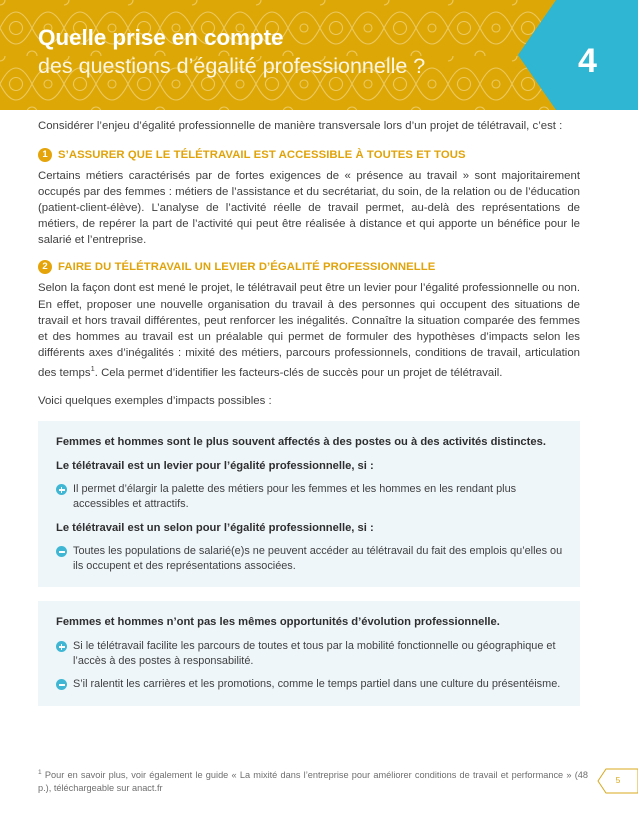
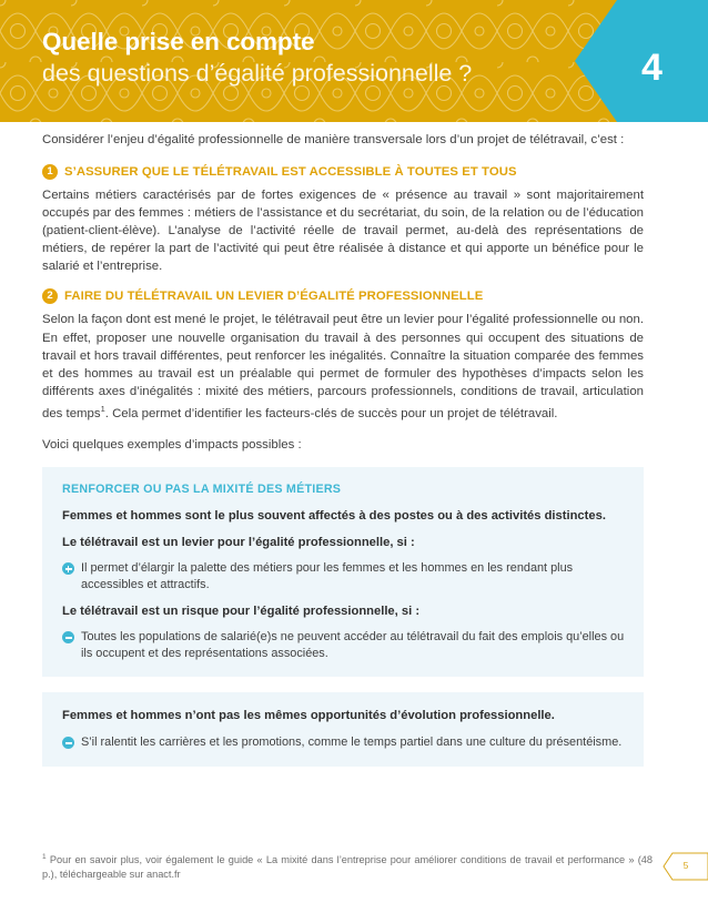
  Quelle prise en compte
  des questions d’égalité professionnelle ?
  4
  Considérer l’enjeu d’égalité professionnelle de manière transversale lors d’un projet de télétravail, c’est :
  1
  S’ASSURER QUE LE TÉLÉTRAVAIL EST ACCESSIBLE À TOUTES ET TOUS
  Certains métiers caractérisés par de fortes exigences de « présence au travail » sont majoritairement occupés par des femmes : métiers de l’assistance et du secrétariat, du soin, de la relation ou de l’éducation (patient-client-élève). L’analyse de l’activité réelle de travail permet, au-delà des représentations de métiers, de repérer la part de l’activité qui peut être réalisée à distance et qui apporte un bénéfice pour le salarié et l’entreprise.
  2
  FAIRE DU TÉLÉTRAVAIL UN LEVIER D’ÉGALITÉ PROFESSIONNELLE
  Selon la façon dont est mené le projet, le télétravail peut être un levier pour l’égalité professionnelle ou non. En effet, proposer une nouvelle organisation du travail à des personnes qui occupent des situations de travail et hors travail différentes, peut renforcer les inégalités. Connaître la situation comparée des femmes et des hommes au travail est un préalable qui permet de formuler des hypothèses d’impacts selon les différents axes d’inégalités : mixité des métiers, parcours professionnels, conditions de travail, articulation des temps1. Cela permet d’identifier les facteurs-clés de succès pour un projet de télétravail.
  Voici quelques exemples d’impacts possibles :
+ RENFORCER OU PAS LA MIXITÉ DES MÉTIERS
  Femmes et hommes sont le plus souvent affectés à des postes ou à des activités distinctes.
  Le télétravail est un levier pour l’égalité professionnelle, si :
  Il permet d’élargir la palette des métiers pour les femmes et les hommes en les rendant plus accessibles et attractifs.
- Le télétravail est un selon pour l’égalité professionnelle, si :
+ Le télétravail est un risque pour l’égalité professionnelle, si :
  Toutes les populations de salarié(e)s ne peuvent accéder au télétravail du fait des emplois qu’elles ou ils occupent et des représentations associées.
  Femmes et hommes n’ont pas les mêmes opportunités d’évolution professionnelle.
- Si le télétravail facilite les parcours de toutes et tous par la mobilité fonctionnelle ou géographique et l’accès à des postes à responsabilité.
  S’il ralentit les carrières et les promotions, comme le temps partiel dans une culture du présentéisme.
  Pour en savoir plus, voir également le guide « La mixité dans l’entreprise pour améliorer conditions de travail et performance » (48 p.), téléchargeable sur anact.fr
  5
